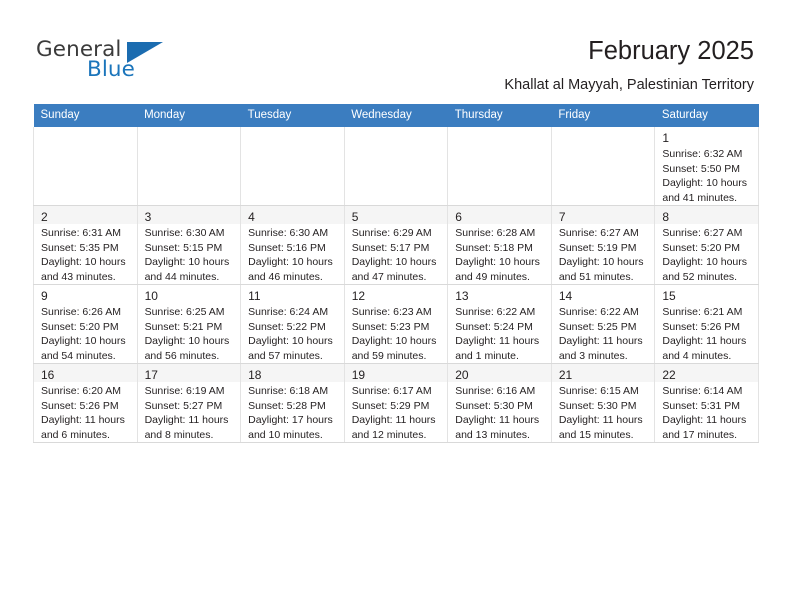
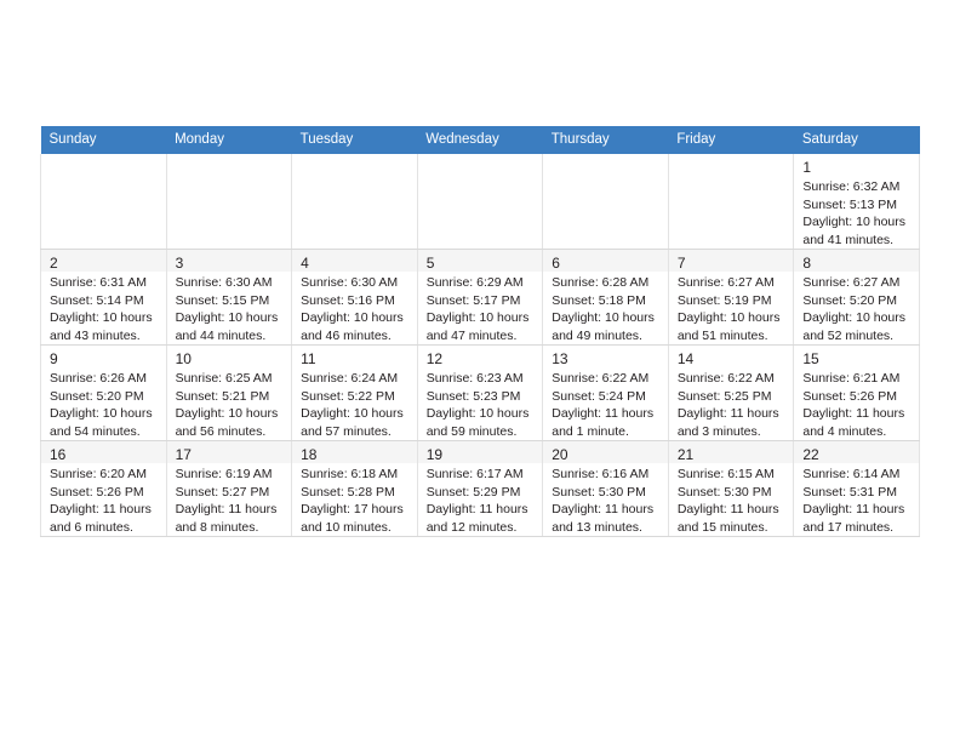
- General
- Blue
- February 2025
- Khallat al Mayyah, Palestinian Territory
  Sunday	Monday	Tuesday	Wednesday	Thursday	Friday	Saturday
- 						1Sunrise: 6:32 AMSunset: 5:50 PMDaylight: 10 hours and 41 minutes.
+ 						1Sunrise: 6:32 AMSunset: 5:13 PMDaylight: 10 hours and 41 minutes.
- 2Sunrise: 6:31 AMSunset: 5:35 PMDaylight: 10 hours and 43 minutes.	3Sunrise: 6:30 AMSunset: 5:15 PMDaylight: 10 hours and 44 minutes.	4Sunrise: 6:30 AMSunset: 5:16 PMDaylight: 10 hours and 46 minutes.	5Sunrise: 6:29 AMSunset: 5:17 PMDaylight: 10 hours and 47 minutes.	6Sunrise: 6:28 AMSunset: 5:18 PMDaylight: 10 hours and 49 minutes.	7Sunrise: 6:27 AMSunset: 5:19 PMDaylight: 10 hours and 51 minutes.	8Sunrise: 6:27 AMSunset: 5:20 PMDaylight: 10 hours and 52 minutes.
+ 2Sunrise: 6:31 AMSunset: 5:14 PMDaylight: 10 hours and 43 minutes.	3Sunrise: 6:30 AMSunset: 5:15 PMDaylight: 10 hours and 44 minutes.	4Sunrise: 6:30 AMSunset: 5:16 PMDaylight: 10 hours and 46 minutes.	5Sunrise: 6:29 AMSunset: 5:17 PMDaylight: 10 hours and 47 minutes.	6Sunrise: 6:28 AMSunset: 5:18 PMDaylight: 10 hours and 49 minutes.	7Sunrise: 6:27 AMSunset: 5:19 PMDaylight: 10 hours and 51 minutes.	8Sunrise: 6:27 AMSunset: 5:20 PMDaylight: 10 hours and 52 minutes.
  9Sunrise: 6:26 AMSunset: 5:20 PMDaylight: 10 hours and 54 minutes.	10Sunrise: 6:25 AMSunset: 5:21 PMDaylight: 10 hours and 56 minutes.	11Sunrise: 6:24 AMSunset: 5:22 PMDaylight: 10 hours and 57 minutes.	12Sunrise: 6:23 AMSunset: 5:23 PMDaylight: 10 hours and 59 minutes.	13Sunrise: 6:22 AMSunset: 5:24 PMDaylight: 11 hours and 1 minute.	14Sunrise: 6:22 AMSunset: 5:25 PMDaylight: 11 hours and 3 minutes.	15Sunrise: 6:21 AMSunset: 5:26 PMDaylight: 11 hours and 4 minutes.
  16Sunrise: 6:20 AMSunset: 5:26 PMDaylight: 11 hours and 6 minutes.	17Sunrise: 6:19 AMSunset: 5:27 PMDaylight: 11 hours and 8 minutes.	18Sunrise: 6:18 AMSunset: 5:28 PMDaylight: 17 hours and 10 minutes.	19Sunrise: 6:17 AMSunset: 5:29 PMDaylight: 11 hours and 12 minutes.	20Sunrise: 6:16 AMSunset: 5:30 PMDaylight: 11 hours and 13 minutes.	21Sunrise: 6:15 AMSunset: 5:30 PMDaylight: 11 hours and 15 minutes.	22Sunrise: 6:14 AMSunset: 5:31 PMDaylight: 11 hours and 17 minutes.
